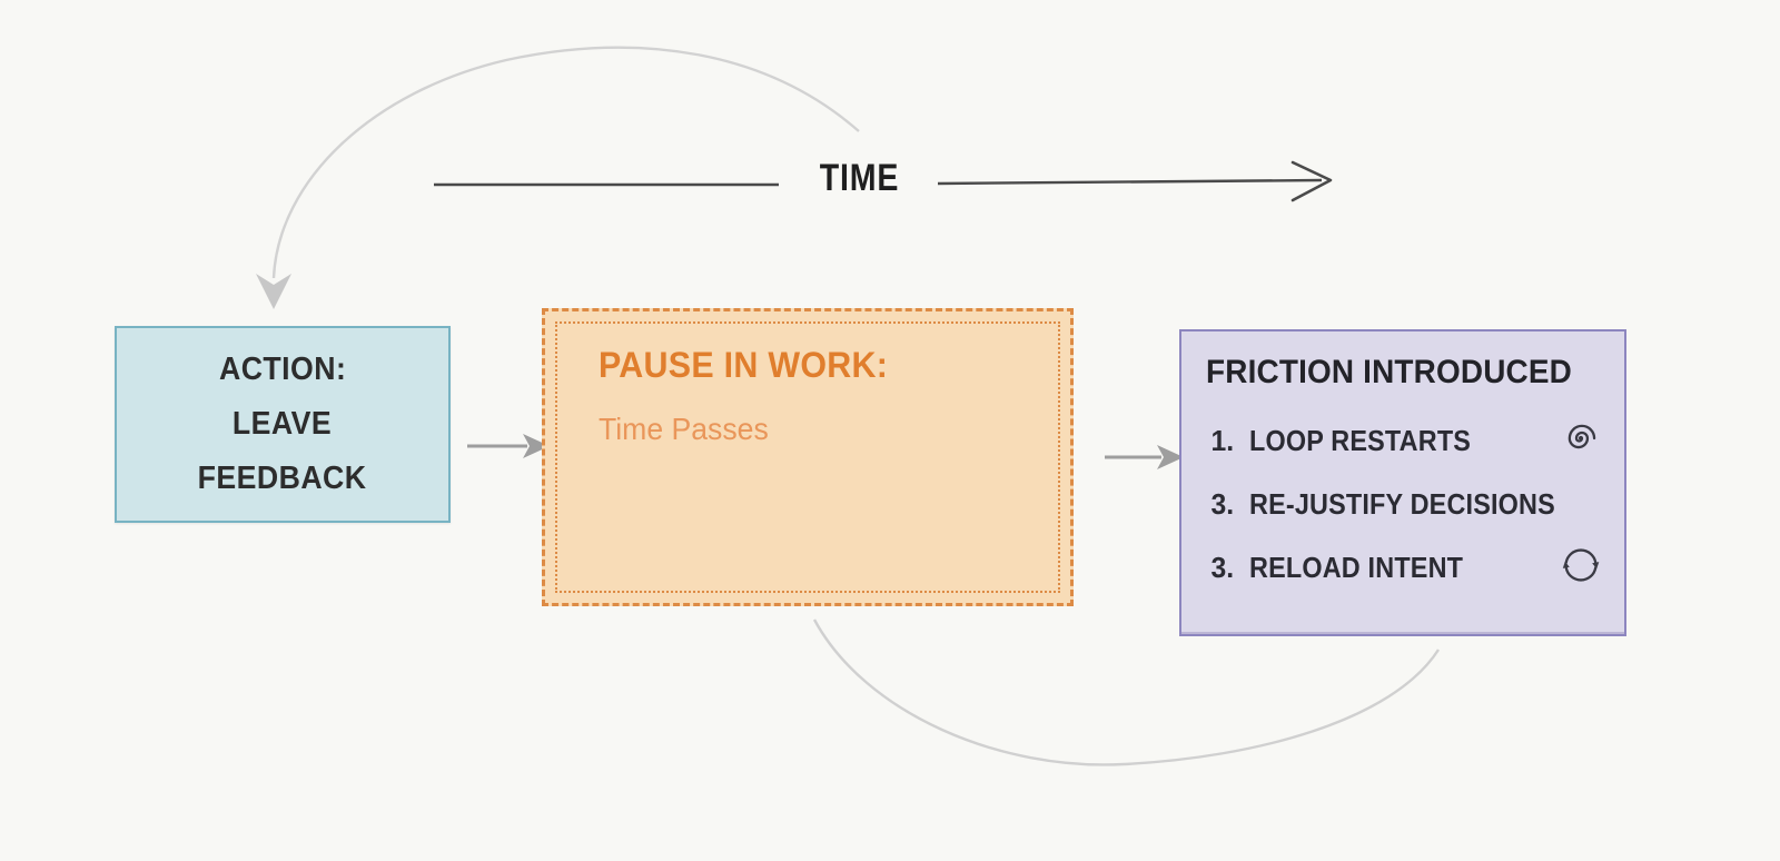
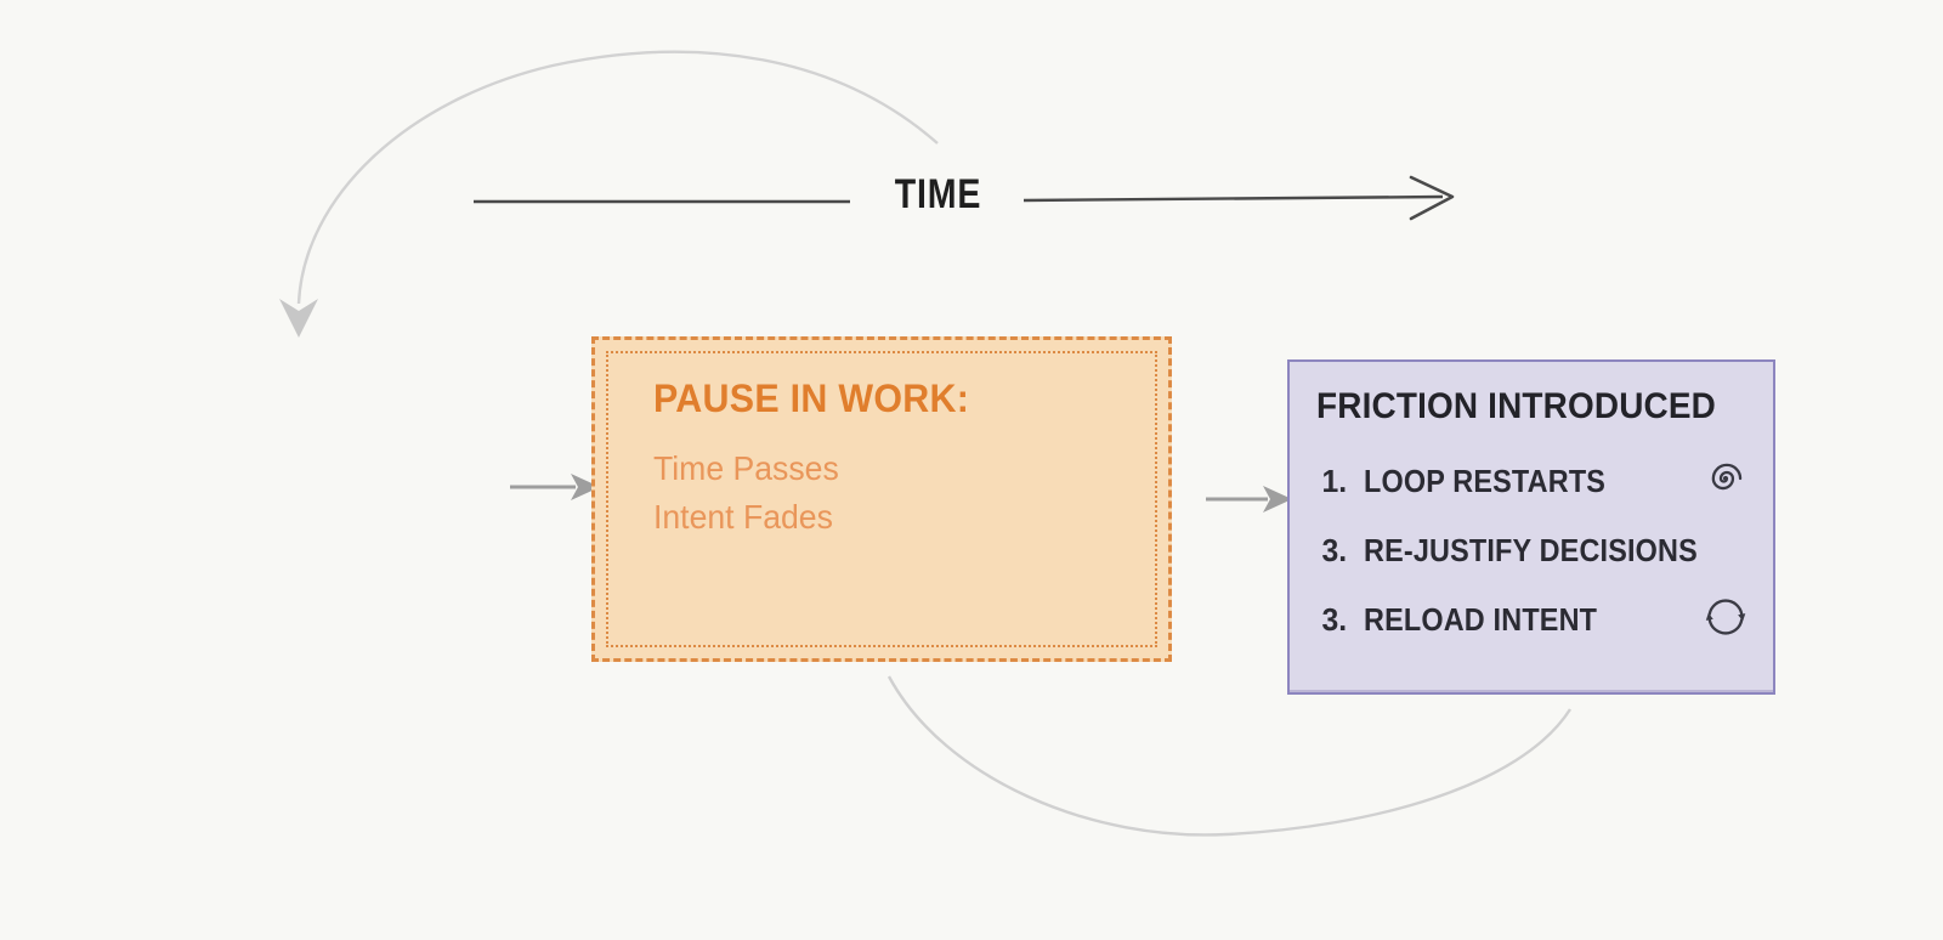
  TIME
- ACTION:
- LEAVE
- FEEDBACK
  PAUSE IN WORK:
  Time Passes
+ Intent Fades
  FRICTION INTRODUCED
  1.
  LOOP RESTARTS
  3.
  RE-JUSTIFY DECISIONS
  3.
  RELOAD INTENT
